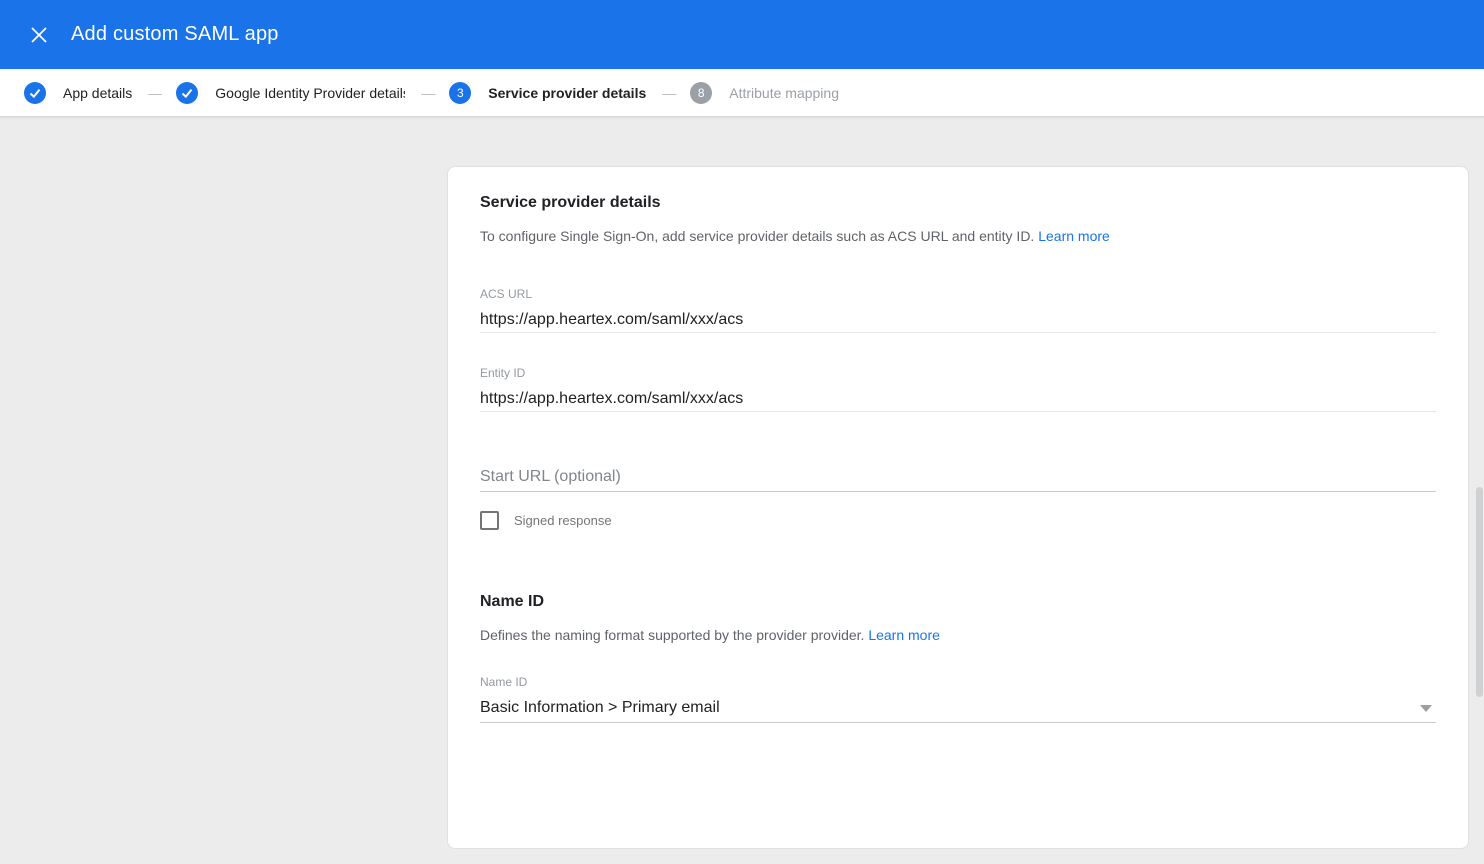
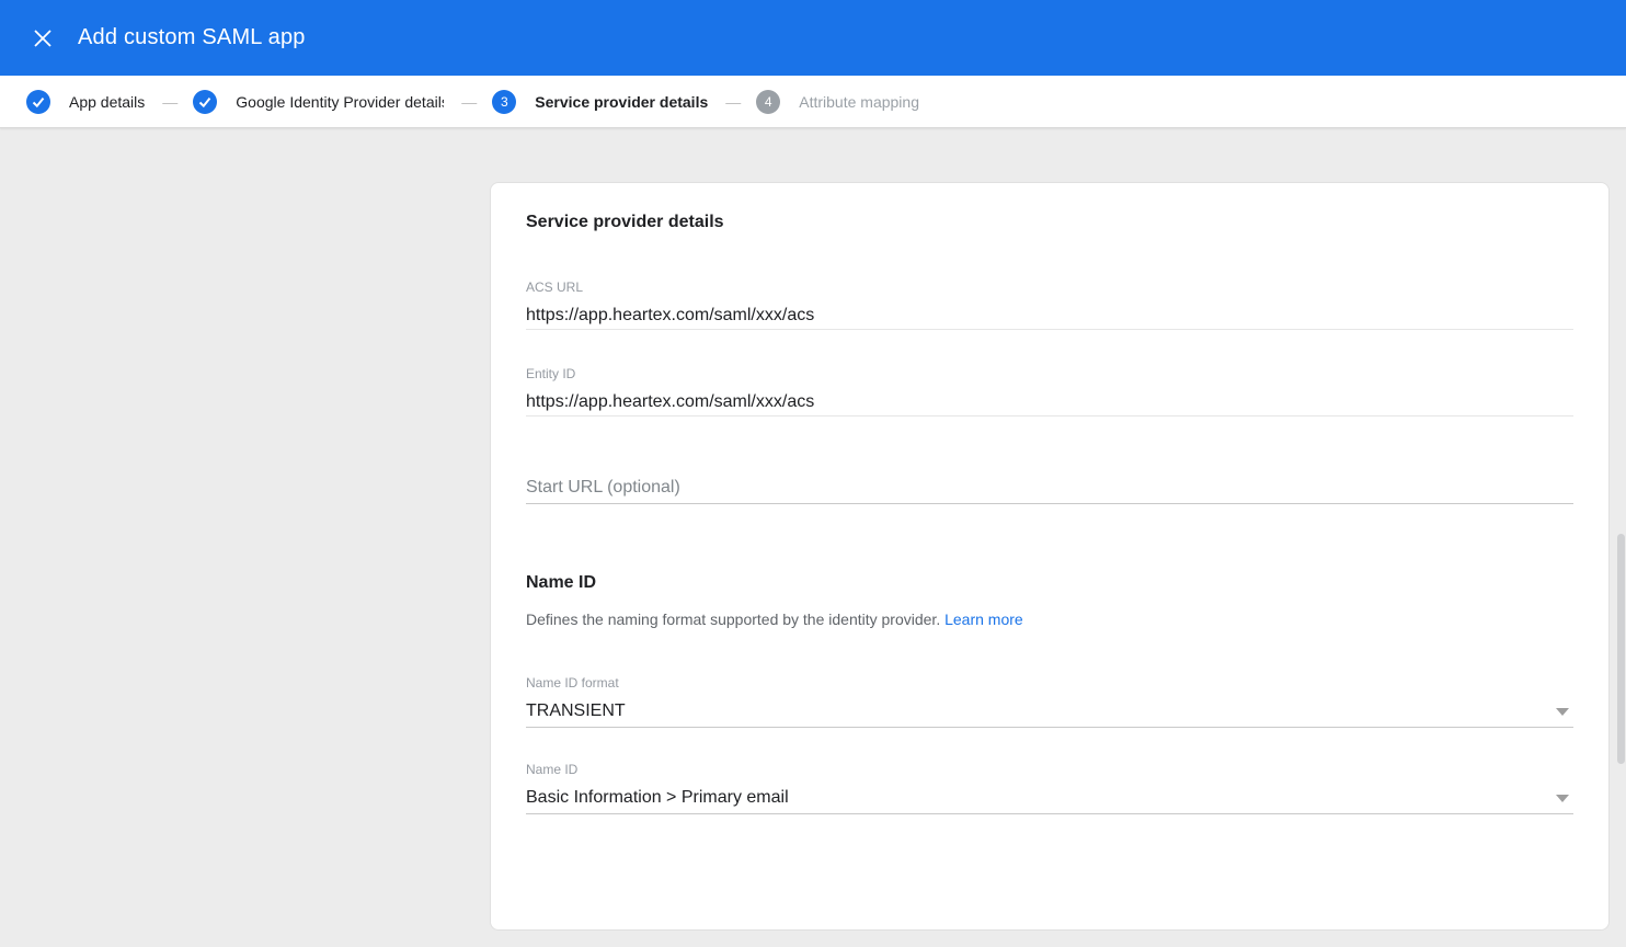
  Add custom SAML app
  App details
  —
  Google Identity Provider detail
  —
  3
  Service provider details
  —
- 8
+ 4
  Attribute mapping
  Service provider details
- To configure Single Sign-On, add service provider details such as ACS URL and entity ID. Learn more
  ACS URL
  https://app.heartex.com/saml/xxx/acs
  Entity ID
  https://app.heartex.com/saml/xxx/acs
  Start URL (optional)
- Signed response
  Name ID
- Defines the naming format supported by the provider provider. Learn more
+ Defines the naming format supported by the identity provider. Learn more
+ Name ID format
+ TRANSIENT
  Name ID
  Basic Information > Primary email
